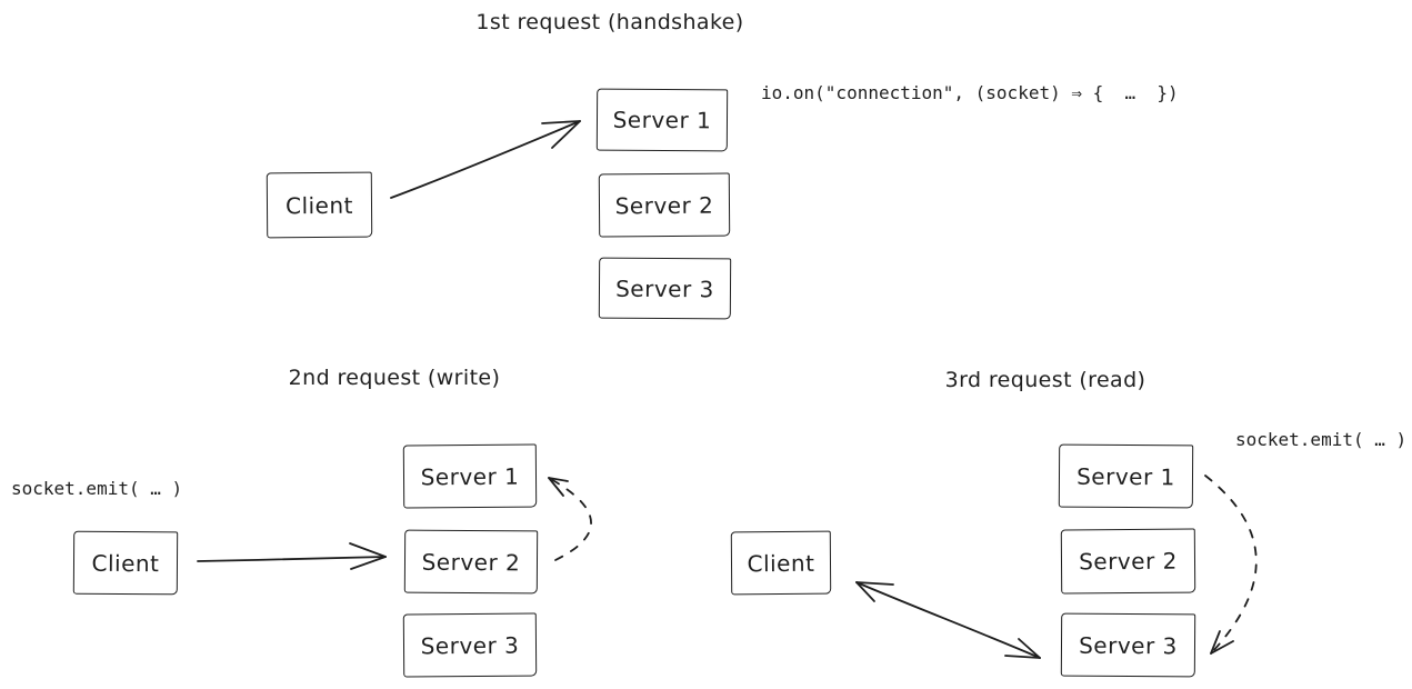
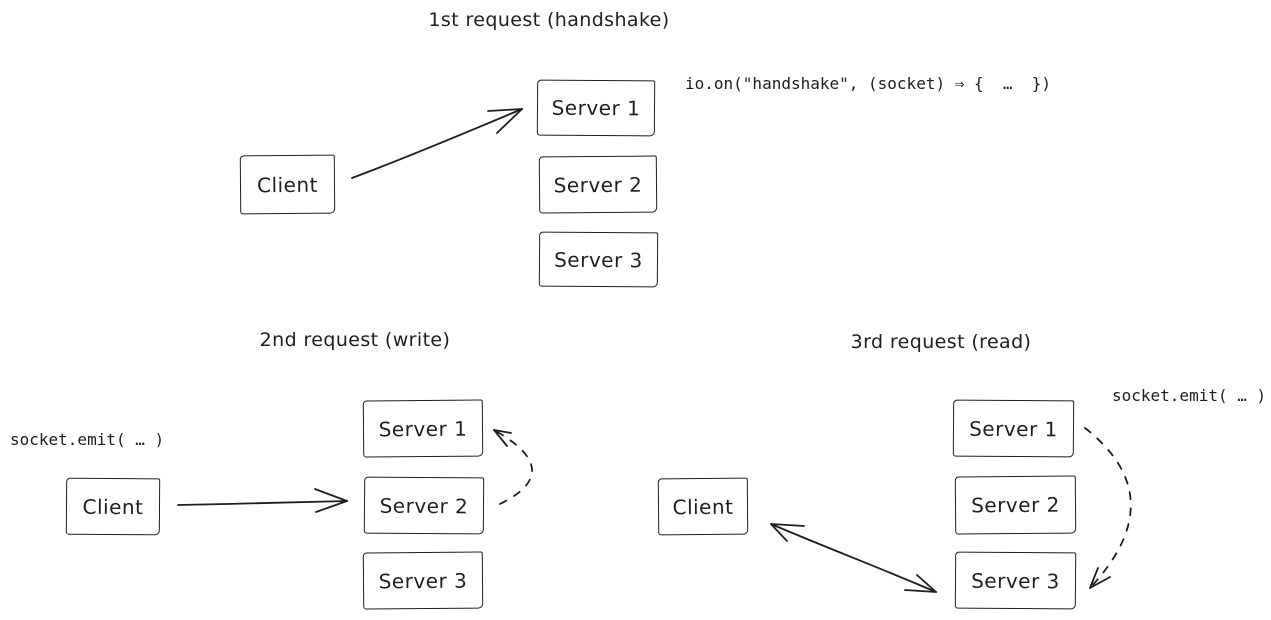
  1st request (handshake)
- io.on("connection", (socket) ⇒ { … })
+ io.on("handshake", (socket) ⇒ { … })
  Client
  Server 1
  Server 2
  Server 3
  2nd request (write)
  socket.emit( … )
  Client
  Server 1
  Server 2
  Server 3
  3rd request (read)
  socket.emit( … )
  Client
  Server 1
  Server 2
  Server 3
